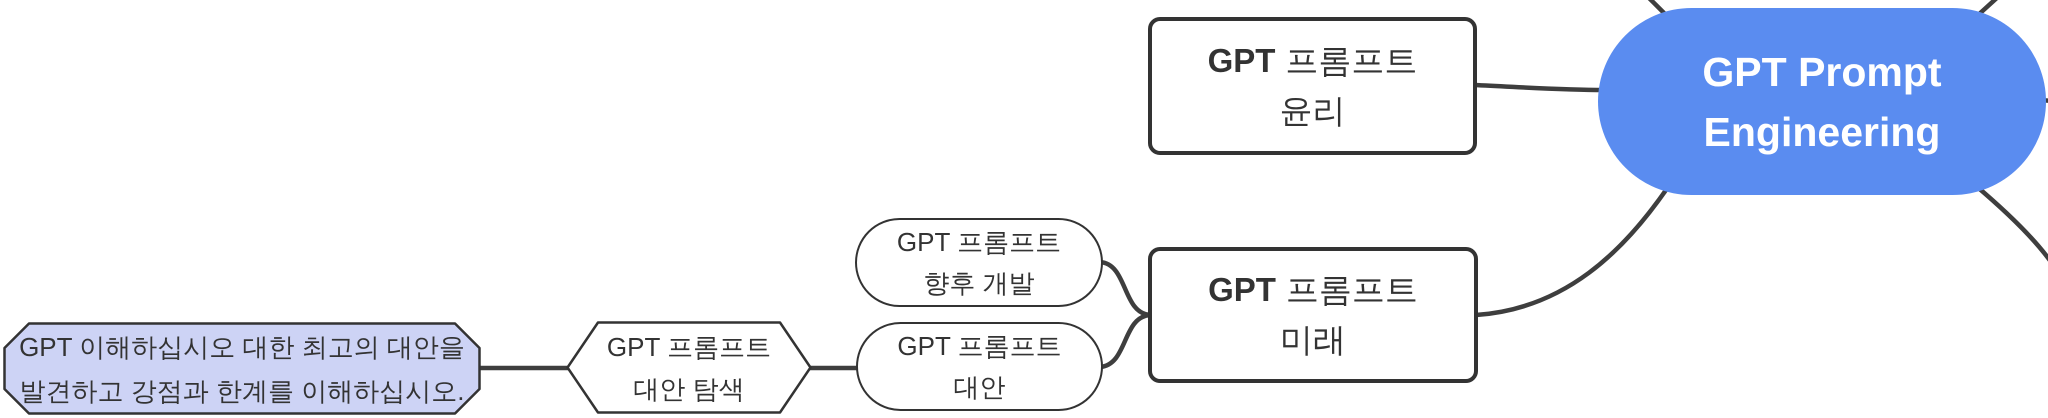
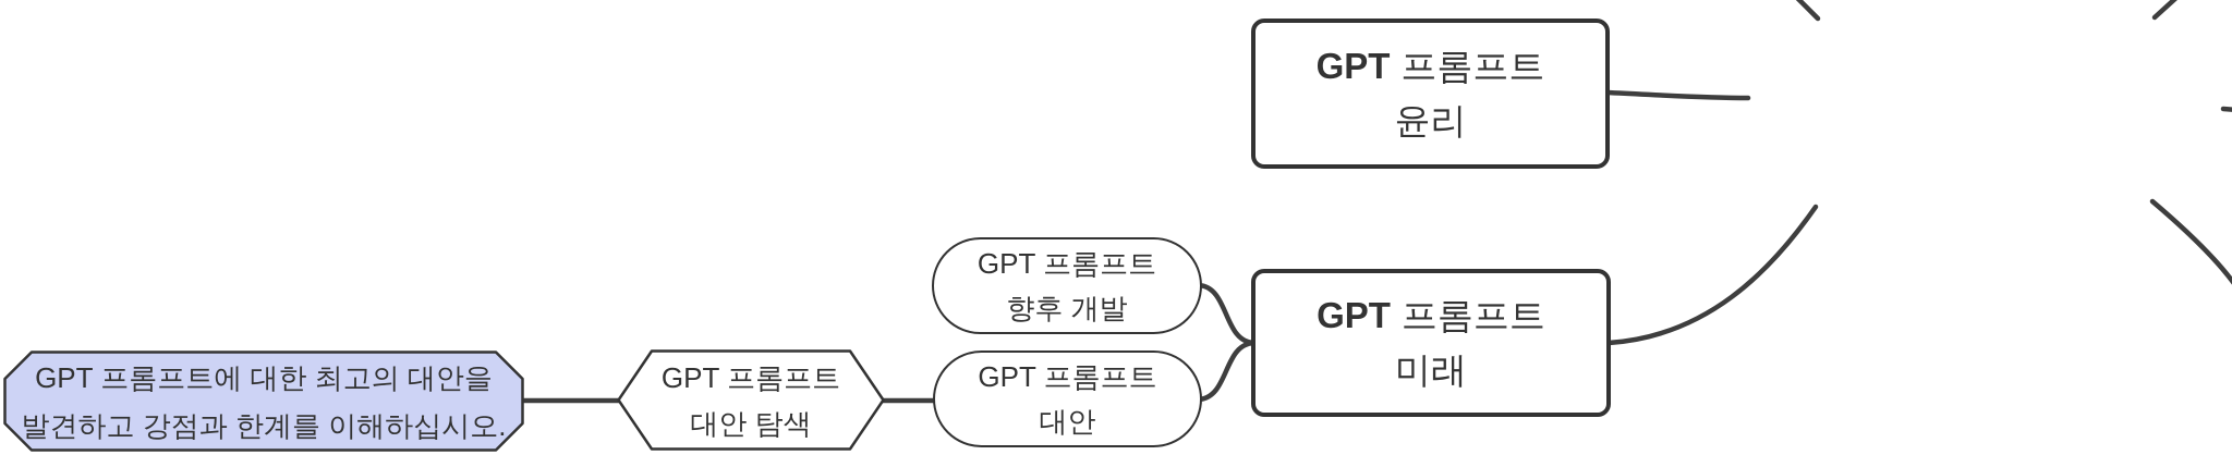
- GPT 이해하십시오 대한 최고의 대안을
+ GPT 프롬프트에 대한 최고의 대안을
  발견하고 강점과 한계를 이해하십시오.
  GPT 프롬프트
  대안 탐색
  GPT 프롬프트
  향후 개발
  GPT 프롬프트
  대안
  GPT 프롬프트
  미래
  GPT 프롬프트
  윤리
- GPT Prompt
- Engineering
